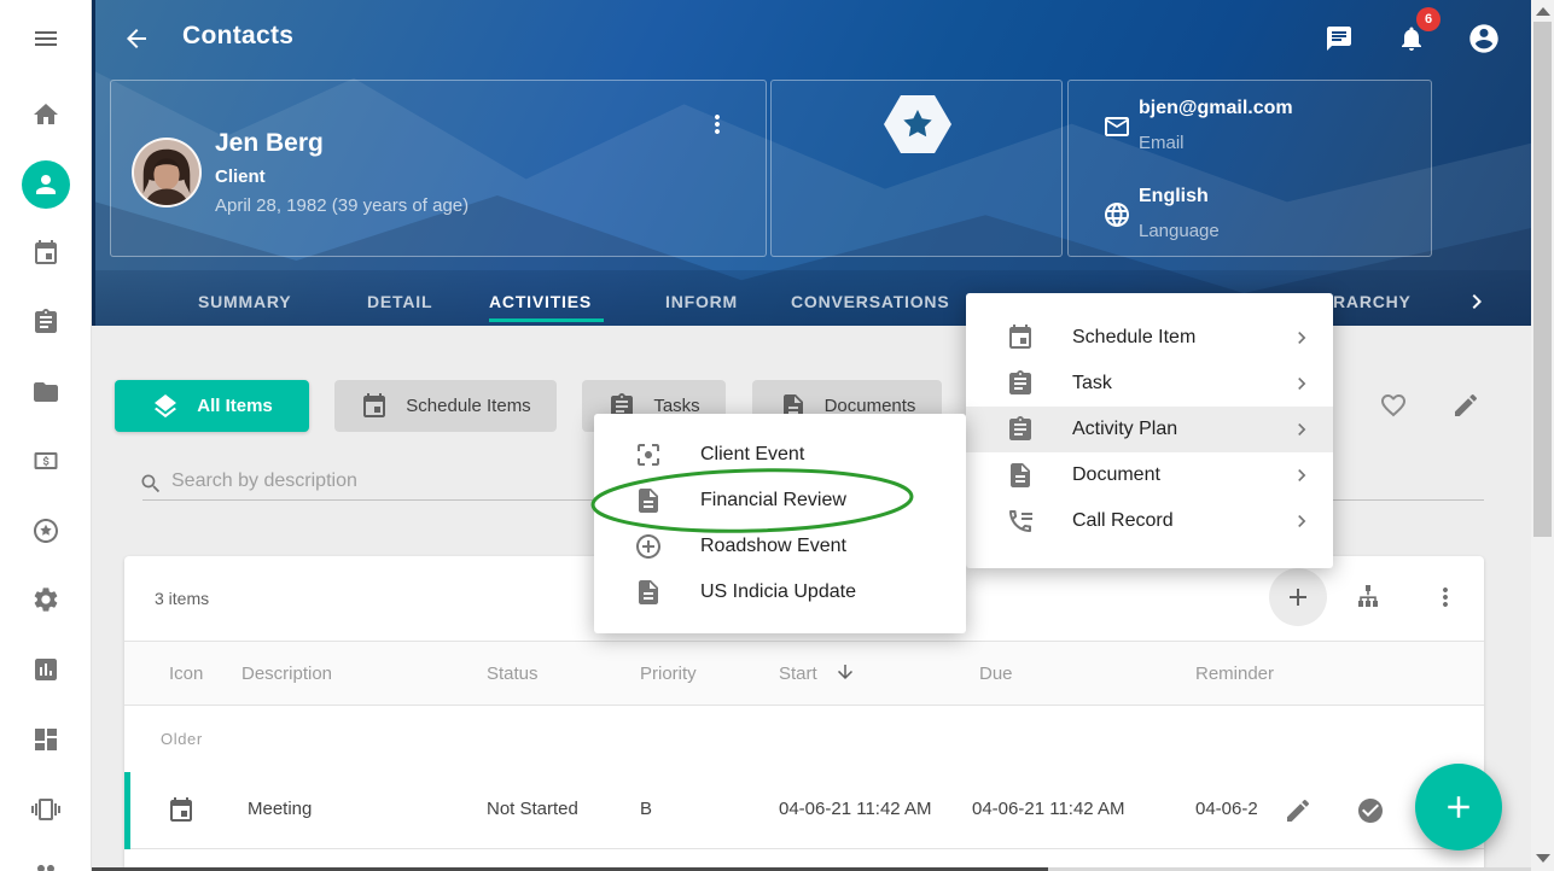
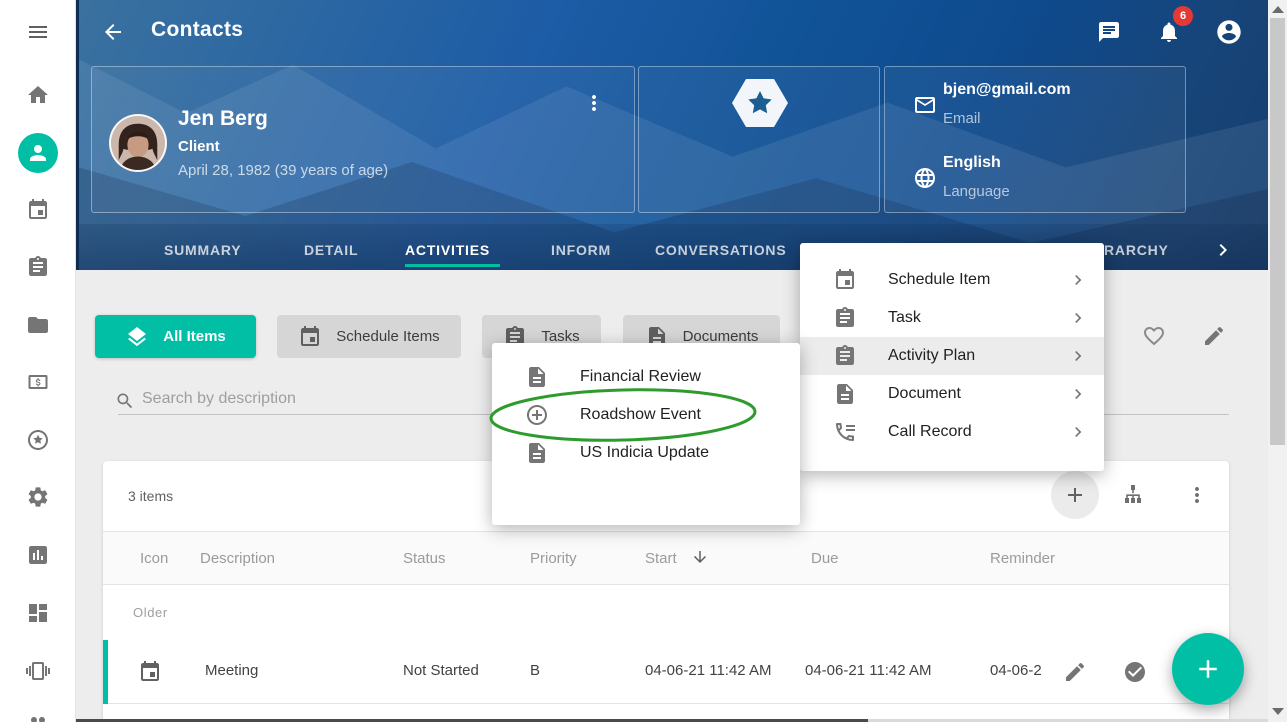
  Contacts
  6
  Jen Berg
  Client
  April 28, 1982 (39 years of age)
  bjen@gmail.com
  Email
  English
  Language
  SUMMARY
  DETAIL
  ACTIVITIES
  INFORM
  CONVERSATIONS
  RARCHY
  All Items
  Schedule Items
  Tasks
  Documents
  Search by description
  3 items
  Icon
  Description
  Status
  Priority
  Start
  Due
  Reminder
  Older
  Meeting
  Not Started
  B
  04-06-21 11:42 AM
  04-06-21 11:42 AM
  04-06-2
  Schedule Item
  Task
  Activity Plan
  Document
  Call Record
- Client Event
  Financial Review
  Roadshow Event
  US Indicia Update
